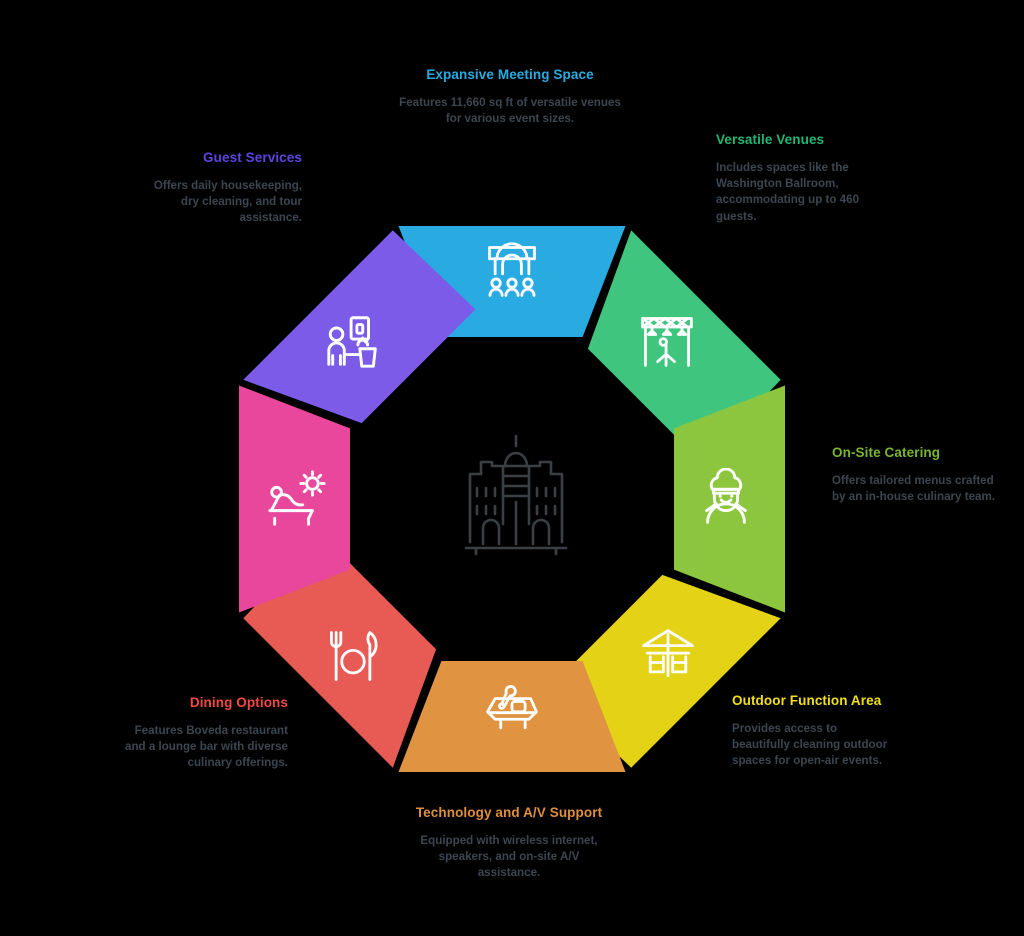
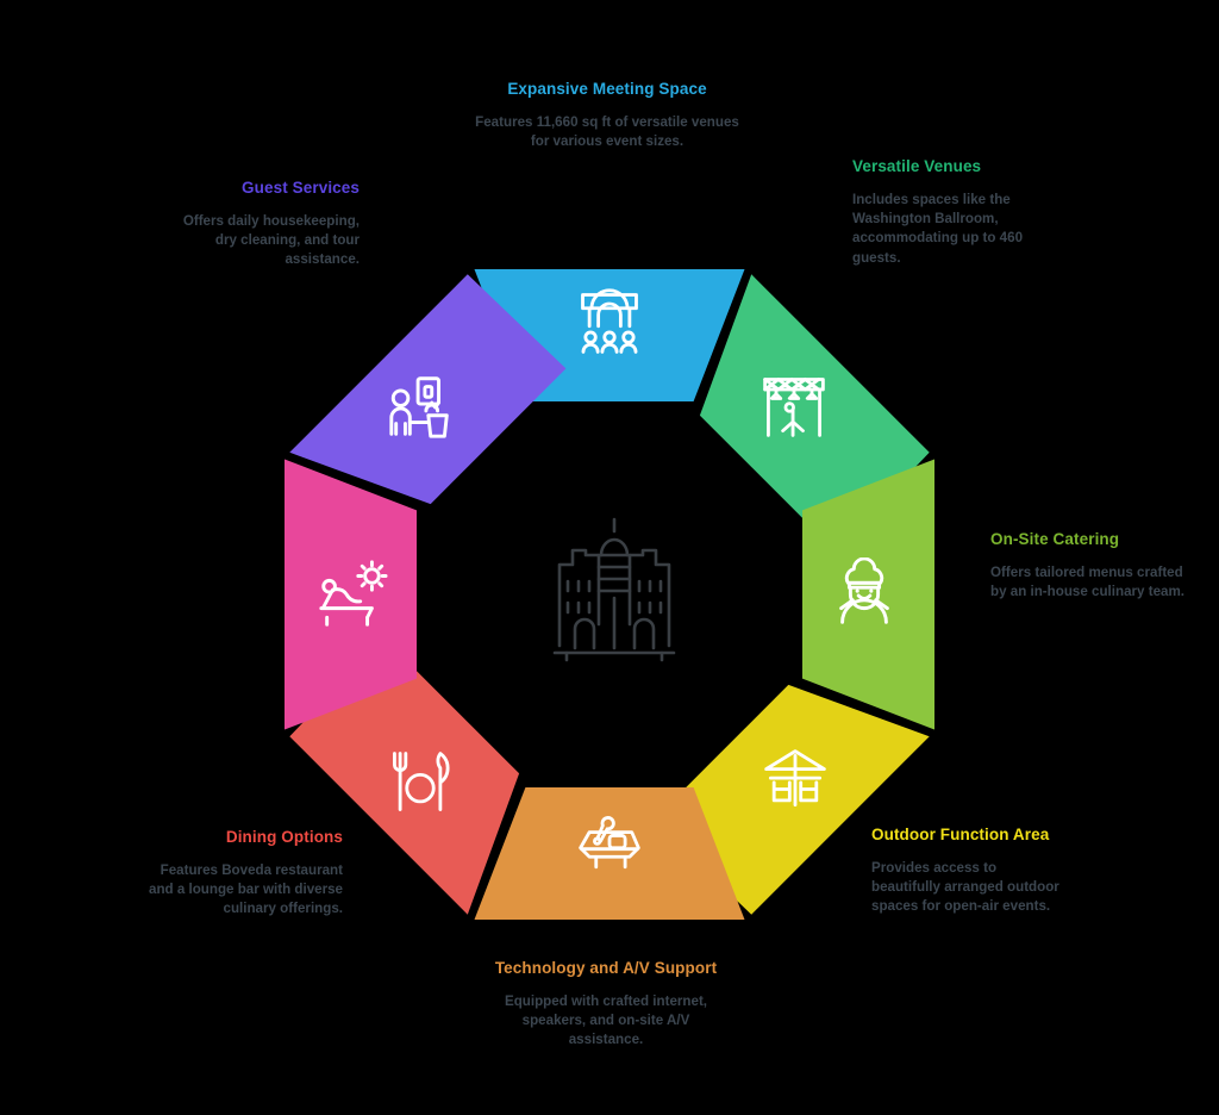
  Expansive Meeting Space
  Features 11,660 sq ft of versatile venues for various event sizes.
  Versatile Venues
  Includes spaces like the Washington Ballroom, accommodating up to 460 guests.
  On-Site Catering
  Offers tailored menus crafted by an in-house culinary team.
  Outdoor Function Area
- Provides access to beautifully cleaning outdoor spaces for open-air events.
+ Provides access to beautifully arranged outdoor spaces for open-air events.
  Technology and A/V Support
- Equipped with wireless internet, speakers, and on-site A/V assistance.
+ Equipped with crafted internet, speakers, and on-site A/V assistance.
  Dining Options
  Features Boveda restaurant and a lounge bar with diverse culinary offerings.
  Guest Services
  Offers daily housekeeping, dry cleaning, and tour assistance.
